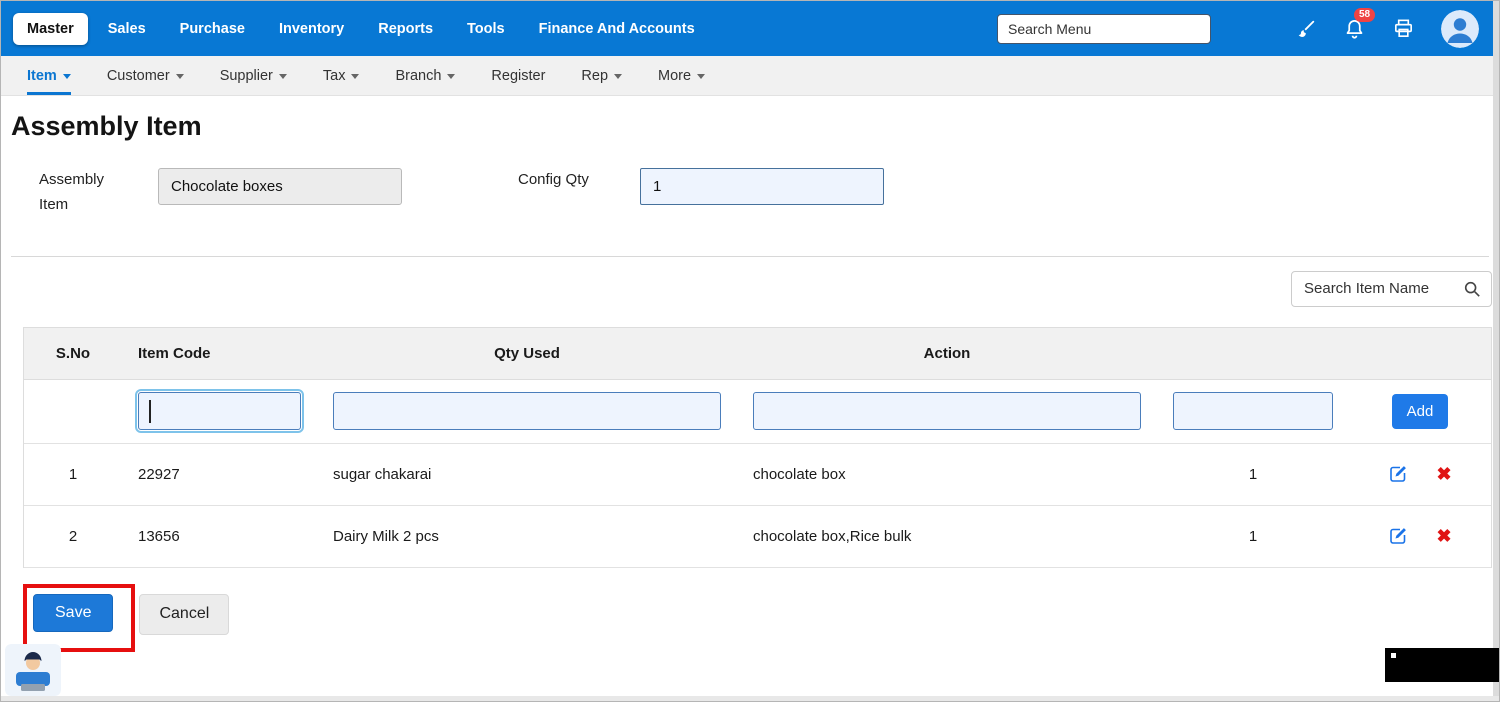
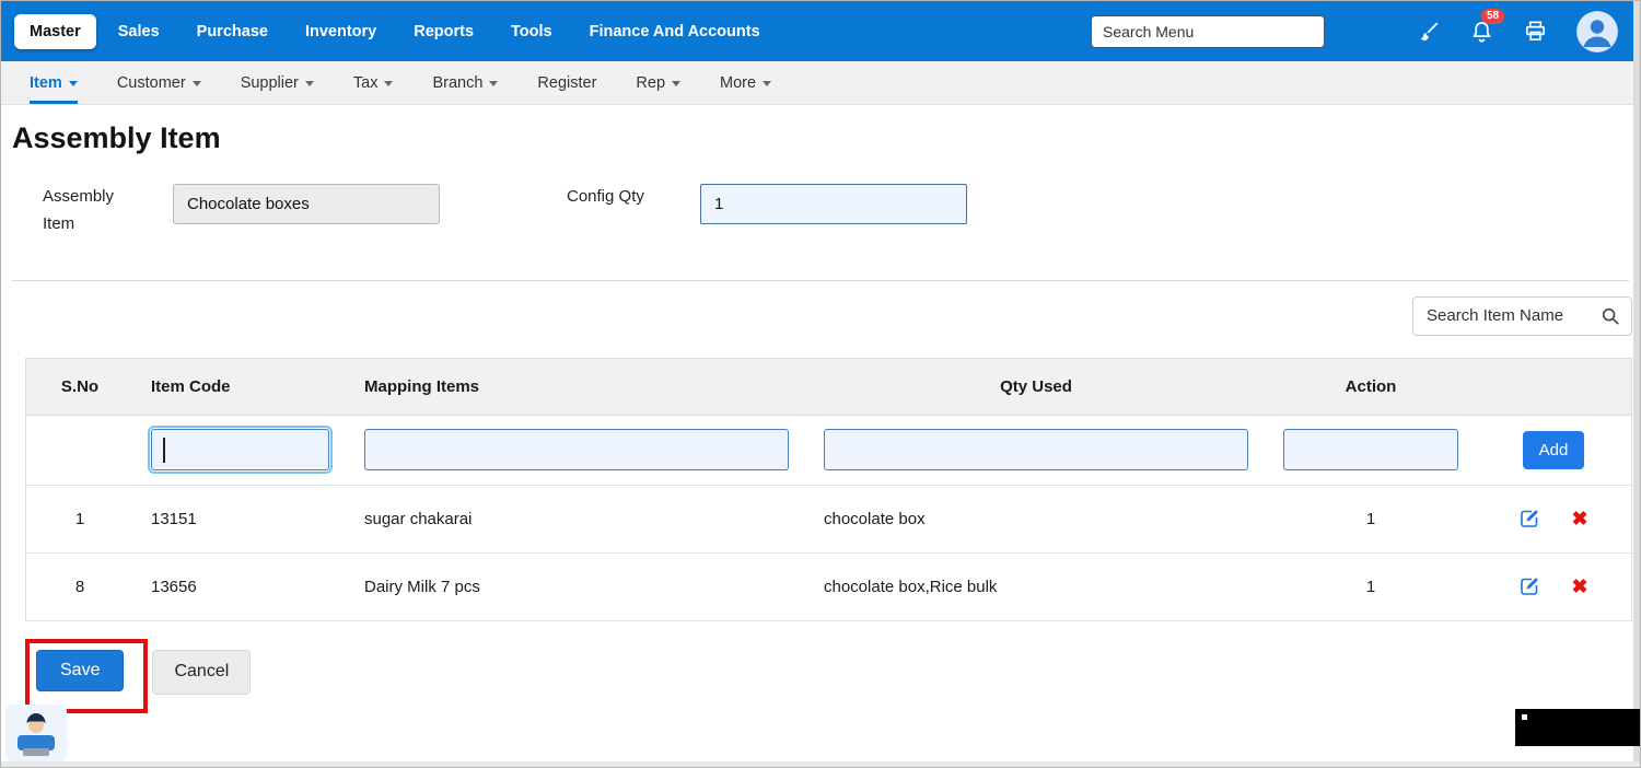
  Master
  Sales
  Purchase
  Inventory
  Reports
  Tools
  Finance And Accounts
  Search Menu
  58
  Item
  Customer
  Supplier
  Tax
  Branch
  Register
  Rep
  More
  Assembly Item
  Assembly Item
  Chocolate boxes
  Config Qty
  1
  Search Item Name
  S.No
  Item Code
+ Mapping Items
  Qty Used
  Action
  Add
  1
- 22927
+ 13151
  sugar chakarai
  chocolate box
  1
  ✖
- 2
+ 8
  13656
- Dairy Milk 2 pcs
+ Dairy Milk 7 pcs
  chocolate box,Rice bulk
  1
  ✖
  Save
  Cancel
